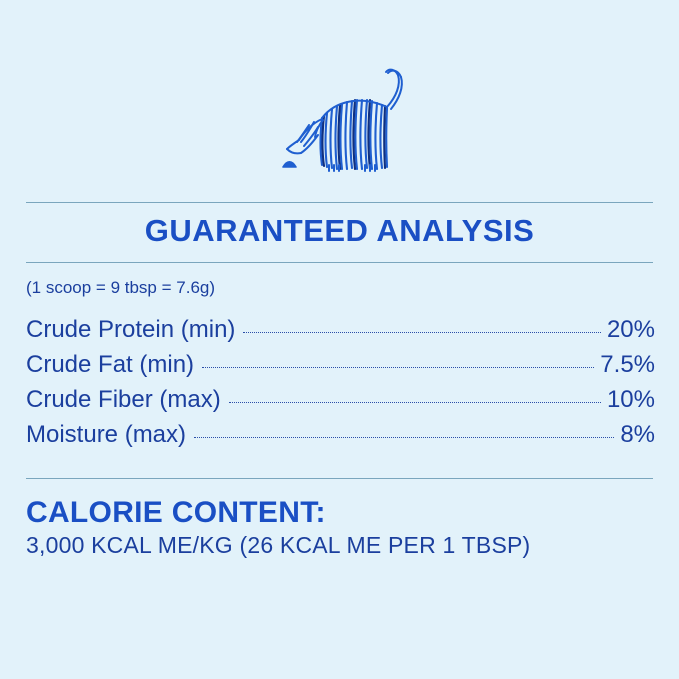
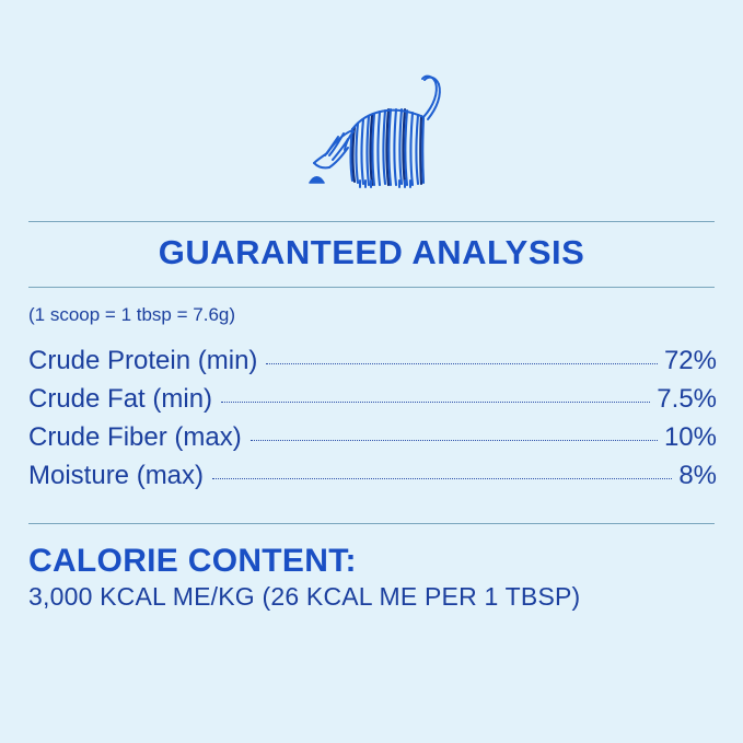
  GUARANTEED ANALYSIS
- (1 scoop = 9 tbsp = 7.6g)
+ (1 scoop = 1 tbsp = 7.6g)
  Crude Protein (min)
- 20%
+ 72%
  Crude Fat (min)
  7.5%
  Crude Fiber (max)
  10%
  Moisture (max)
  8%
  CALORIE CONTENT:
  3,000 KCAL ME/KG (26 KCAL ME PER 1 TBSP)
